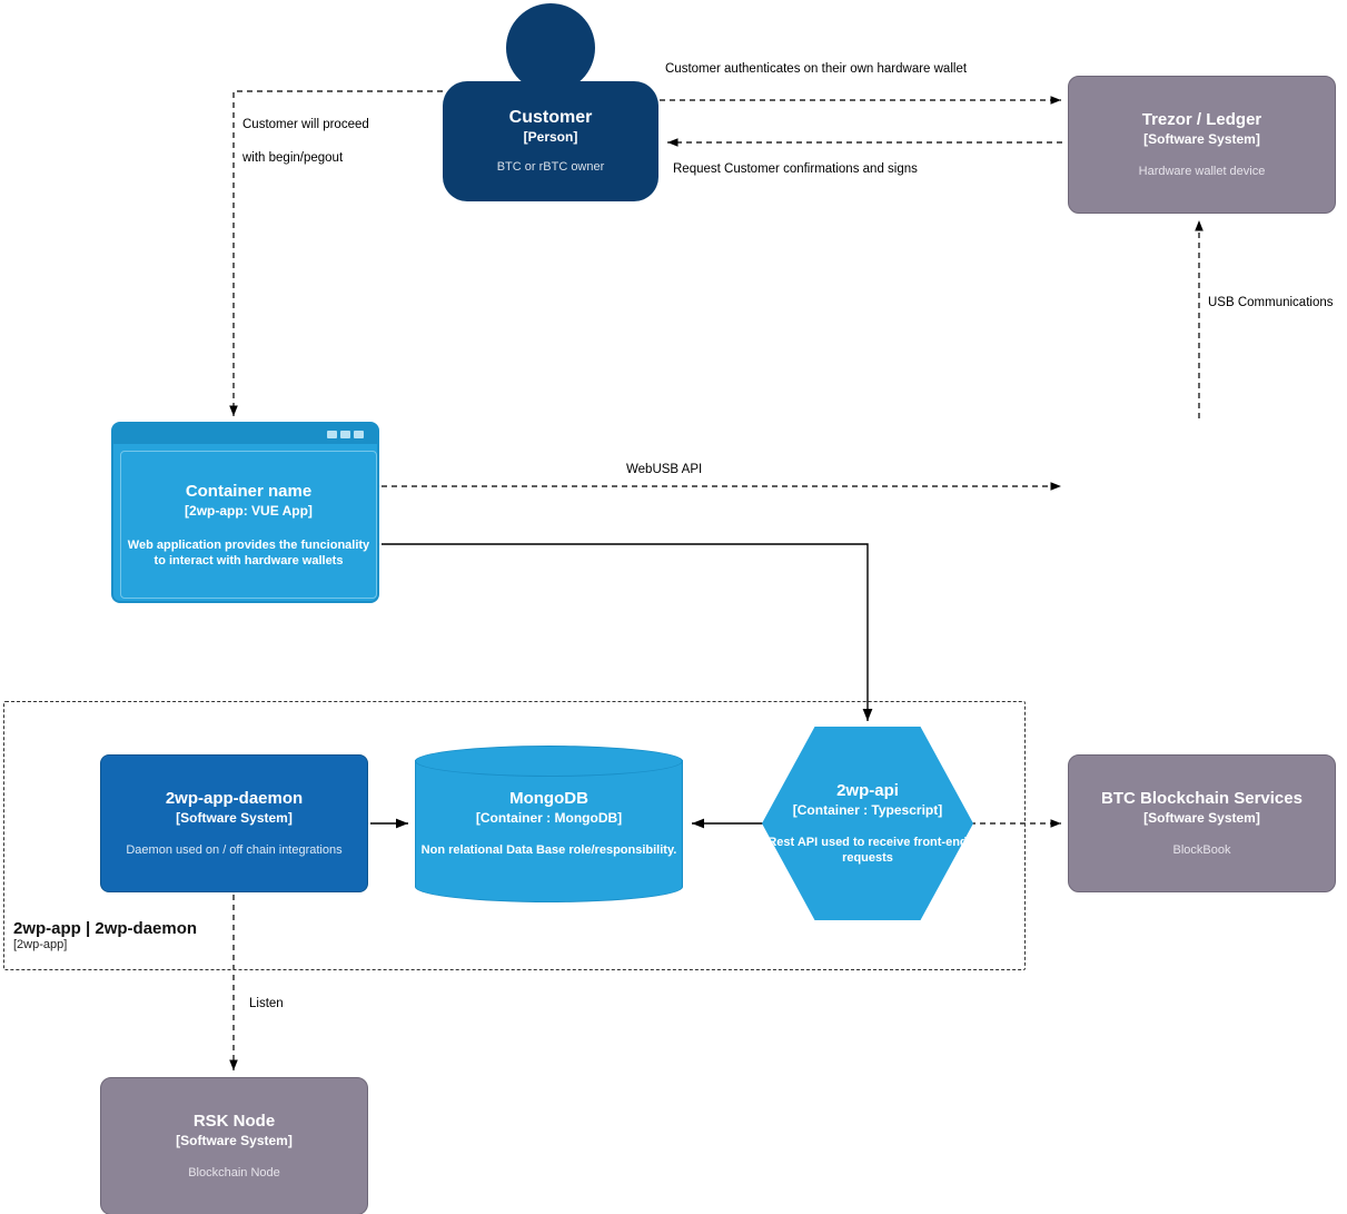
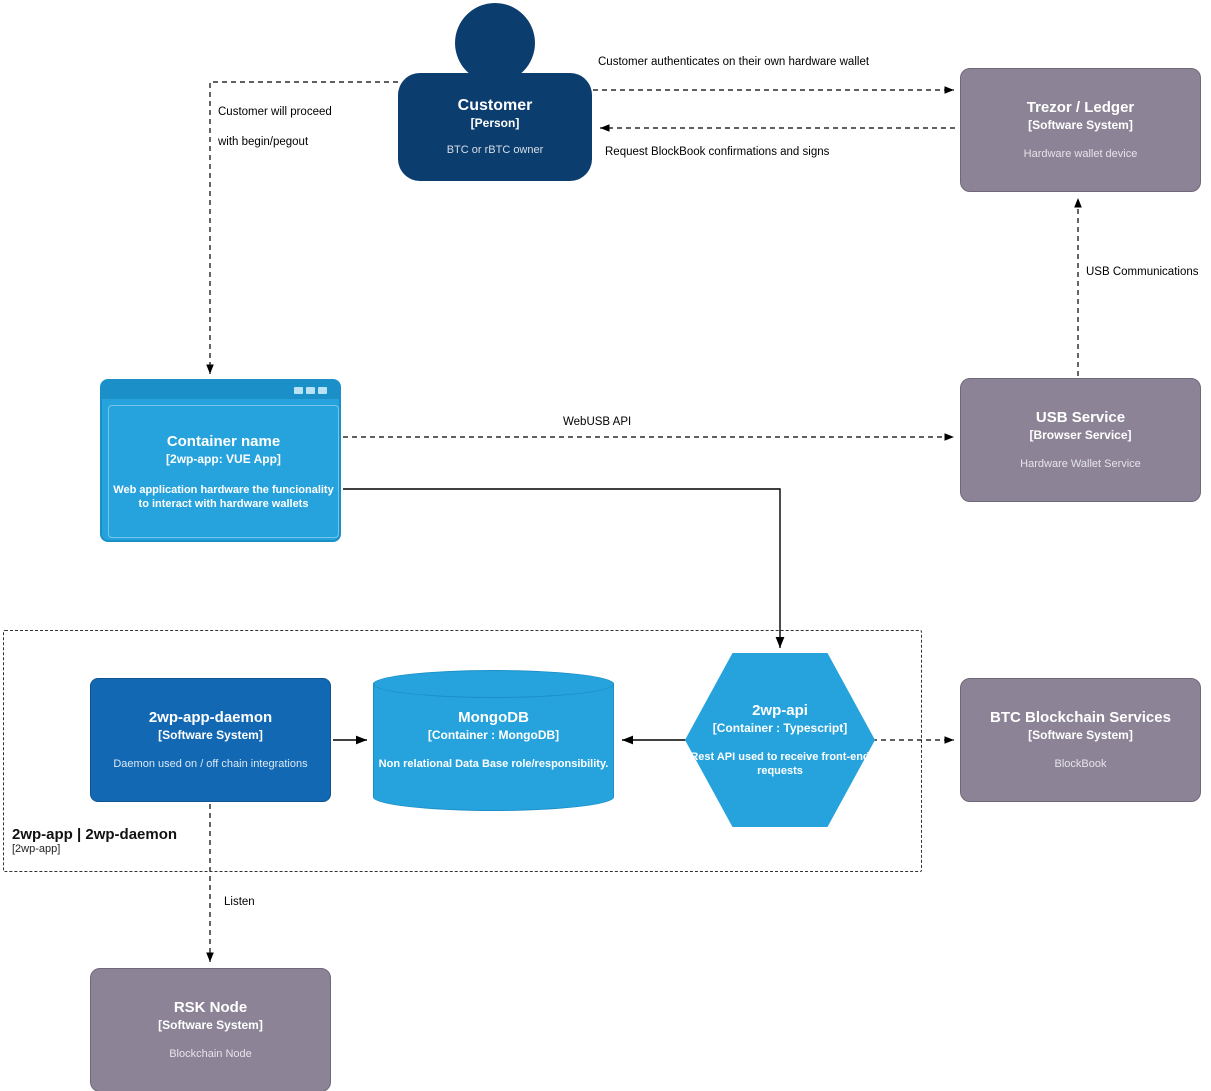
  2wp-app | 2wp-daemon
  [2wp-app]
  Customer
  [Person]
  BTC or rBTC owner
  Trezor / Ledger
  [Software System]
  Hardware wallet device
+ USB Service
+ [Browser Service]
+ Hardware Wallet Service
  Container name
  [2wp-app: VUE App]
- Web application provides the funcionality to interact with hardware wallets
+ Web application hardware the funcionality to interact with hardware wallets
  2wp-app-daemon
  [Software System]
  Daemon used on / off chain integrations
  MongoDB
  [Container : MongoDB]
  Non relational Data Base role/responsibility.
  2wp-api
  [Container : Typescript]
  Rest API used to receive front-en requests
  BTC Blockchain Services
  [Software System]
  BlockBook
  RSK Node
  [Software System]
  Blockchain Node
  Customer authenticates on their own hardware wallet
- Request Customer confirmations and signs
+ Request BlockBook confirmations and signs
  Customer will proceed
  with begin/pegout
  USB Communications
  WebUSB API
  Listen
